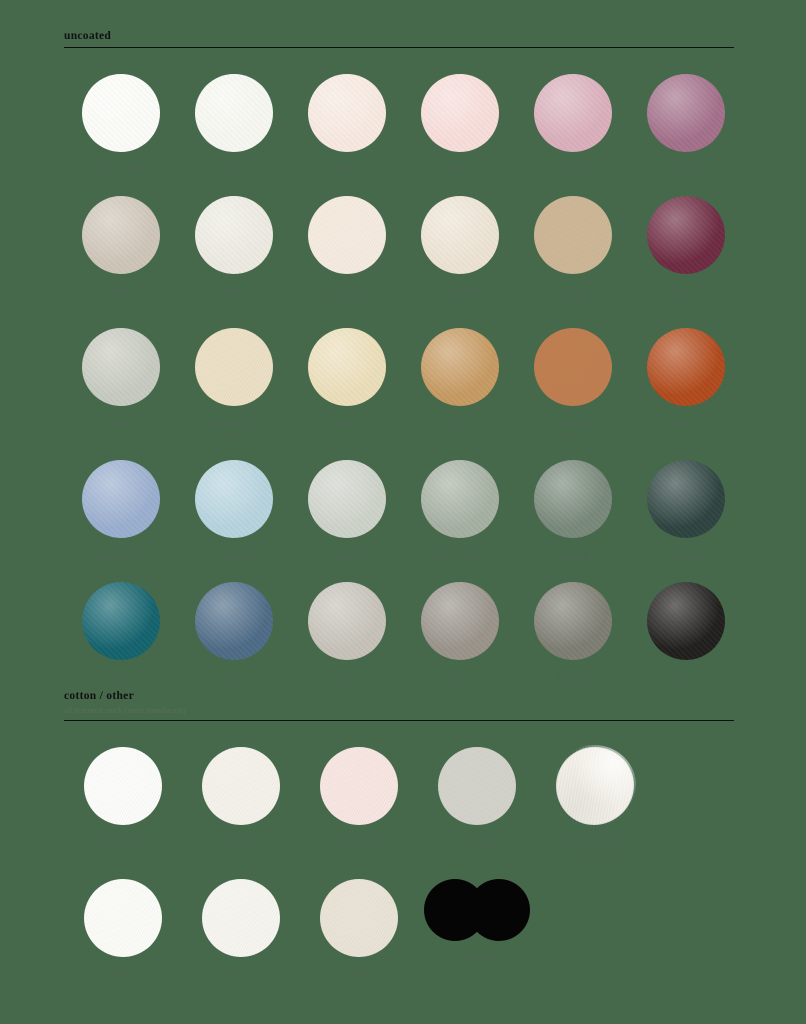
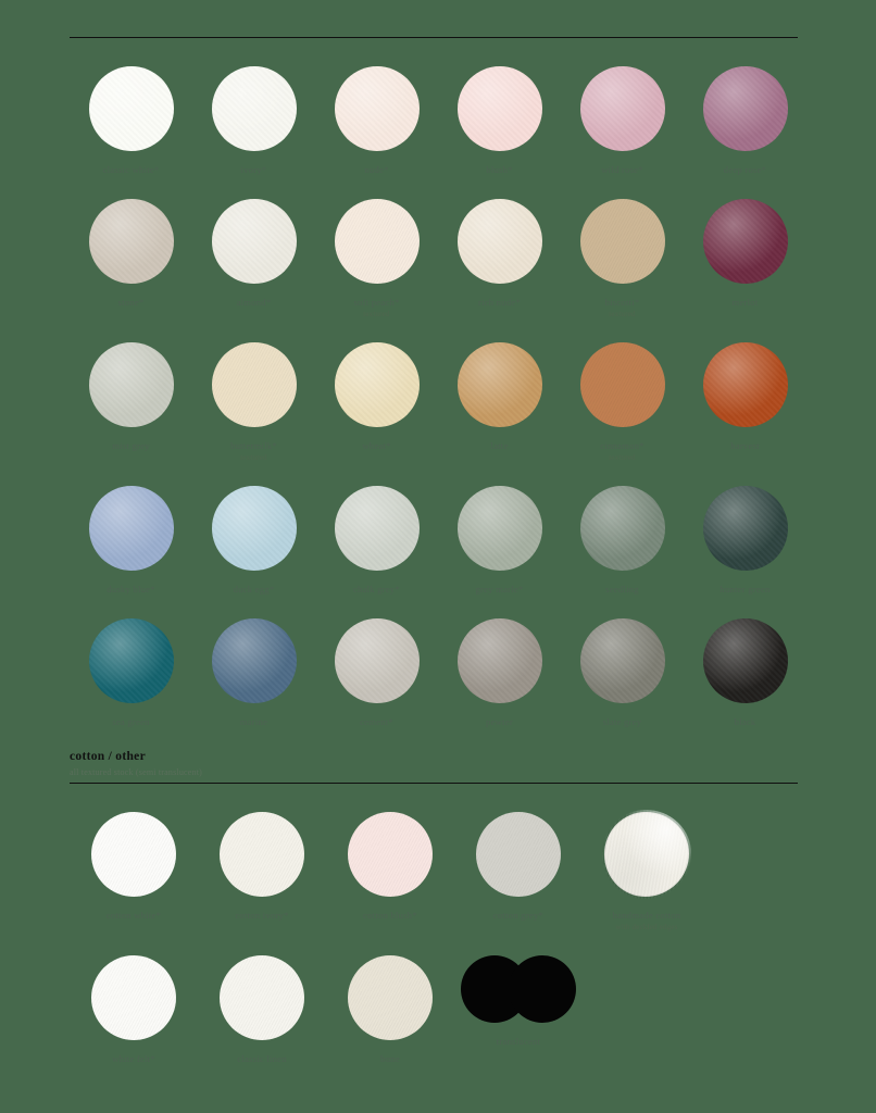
- uncoated
  cotton / other
